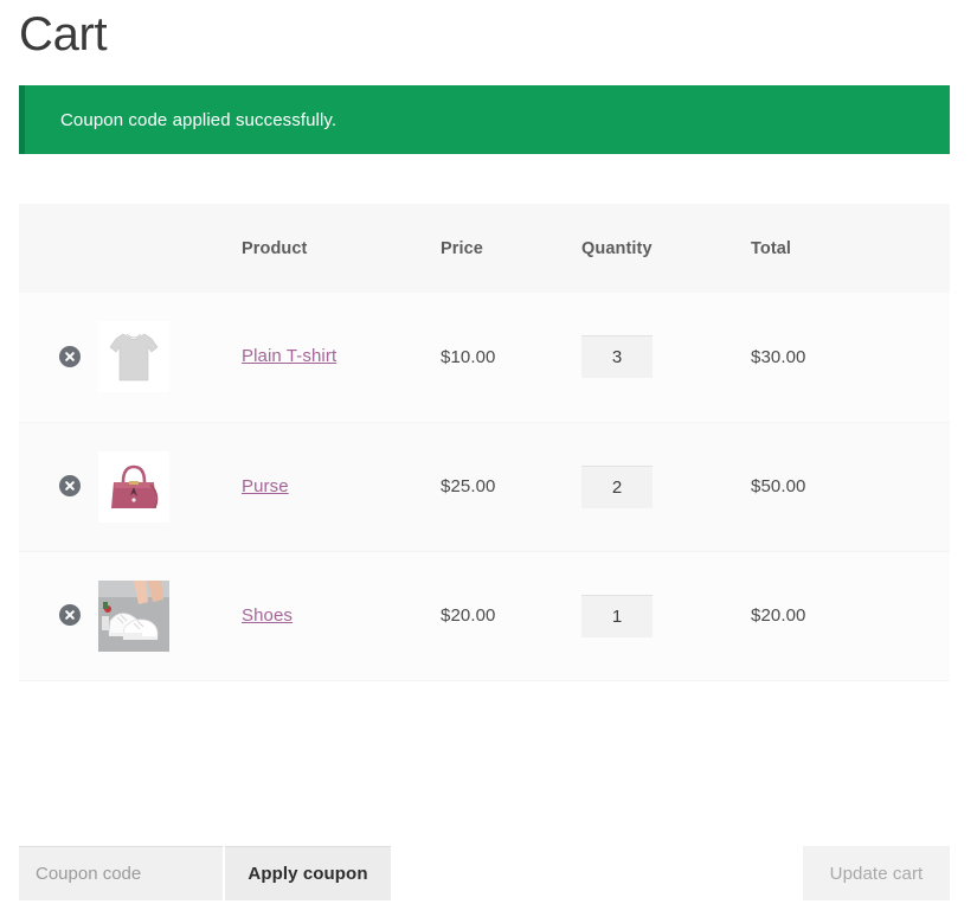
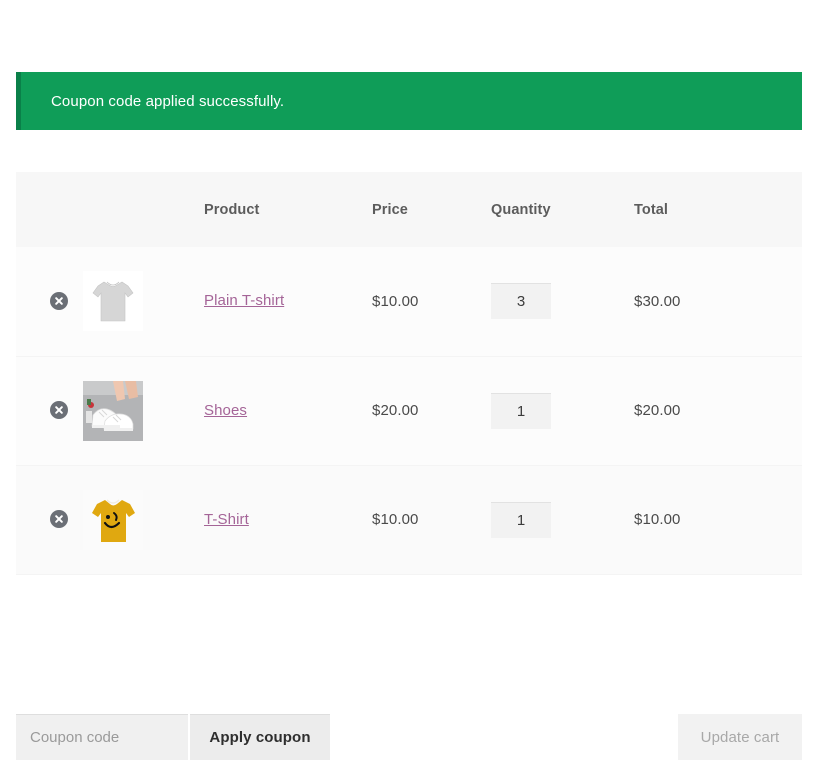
- Cart
  Coupon code applied successfully.
  		Product	Price	Quantity	Total
  		Plain T-shirt	$10.00	3	$30.00
- 		Purse	$25.00	2	$50.00
  		Shoes	$20.00	1	$20.00
+ 		T-Shirt	$10.00	1	$10.00
  Coupon code
  Apply coupon
  Update cart
